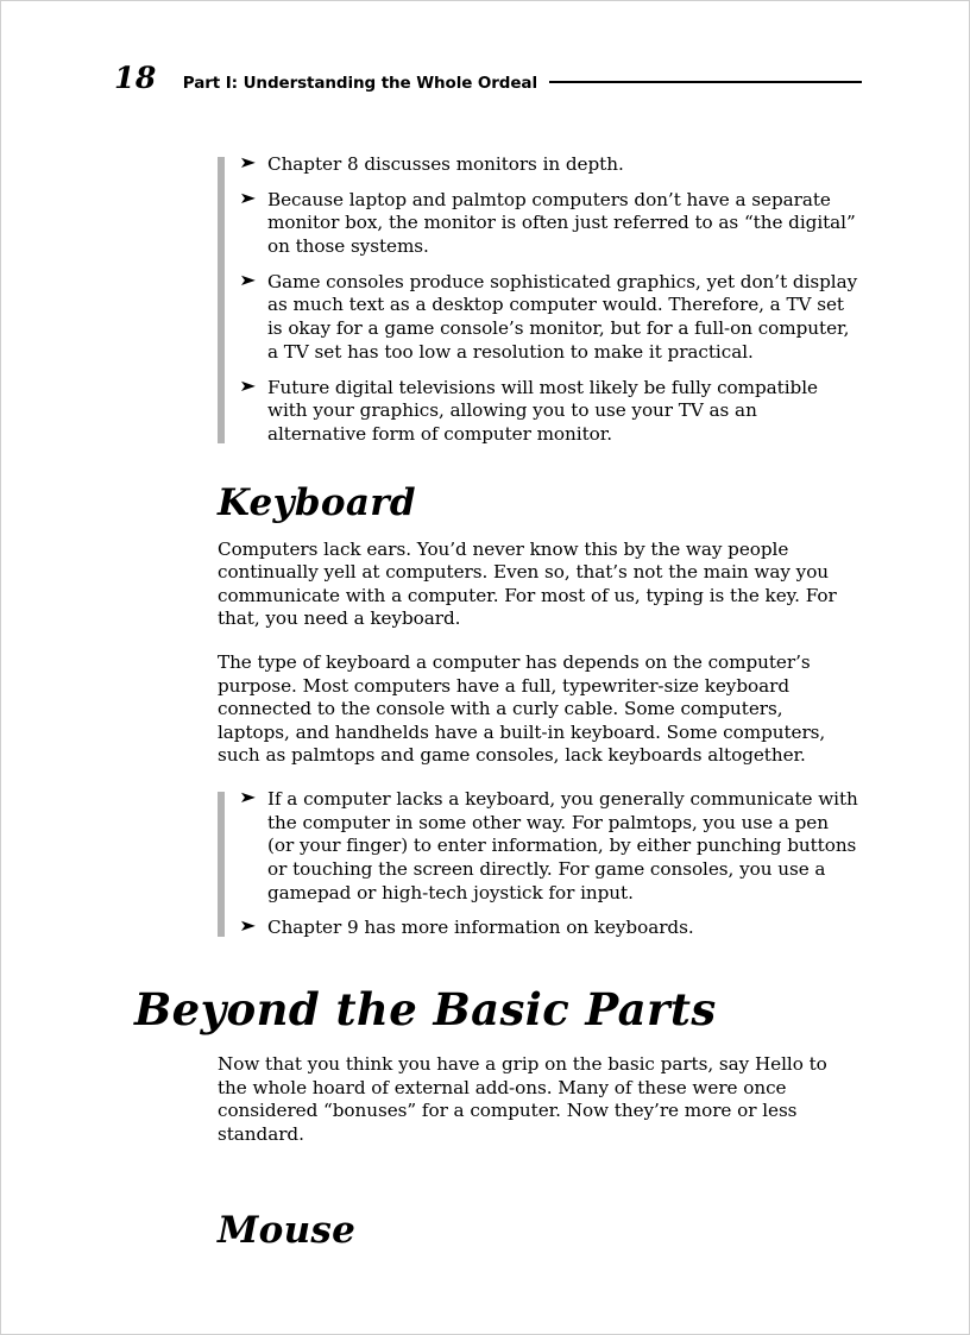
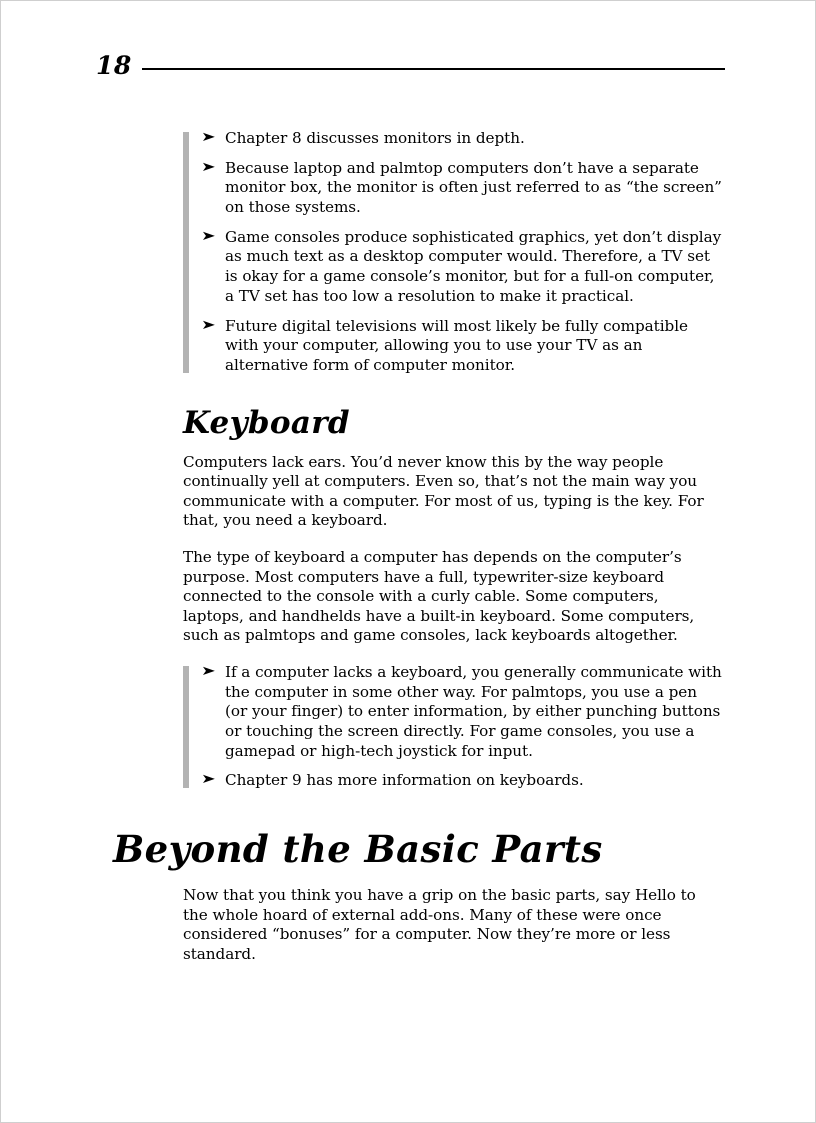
  18
- Part I: Understanding the Whole Ordeal
  ➤
  Chapter 8 discusses monitors in depth.
  ➤
- Because laptop and palmtop computers don’t have a separate monitor box, the monitor is often just referred to as “the digital” on those systems.
+ Because laptop and palmtop computers don’t have a separate monitor box, the monitor is often just referred to as “the screen” on those systems.
  ➤
  Game consoles produce sophisticated graphics, yet don’t display as much text as a desktop computer would. Therefore, a TV set is okay for a game console’s monitor, but for a full-on computer, a TV set has too low a resolution to make it practical.
  ➤
- Future digital televisions will most likely be fully compatible with your graphics, allowing you to use your TV as an alternative form of computer monitor.
+ Future digital televisions will most likely be fully compatible with your computer, allowing you to use your TV as an alternative form of computer monitor.
  Keyboard
  Computers lack ears. You’d never know this by the way people continually yell at computers. Even so, that’s not the main way you communicate with a computer. For most of us, typing is the key. For that, you need a keyboard.
  The type of keyboard a computer has depends on the computer’s purpose. Most computers have a full, typewriter-size keyboard connected to the console with a curly cable. Some computers, laptops, and handhelds have a built-in keyboard. Some computers, such as palmtops and game consoles, lack keyboards altogether.
  ➤
  If a computer lacks a keyboard, you generally communicate with the computer in some other way. For palmtops, you use a pen (or your finger) to enter information, by either punching buttons or touching the screen directly. For game consoles, you use a gamepad or high-tech joystick for input.
  ➤
  Chapter 9 has more information on keyboards.
  Beyond the Basic Parts
  Now that you think you have a grip on the basic parts, say Hello to the whole hoard of external add-ons. Many of these were once considered “bonuses” for a computer. Now they’re more or less standard.
- Mouse
